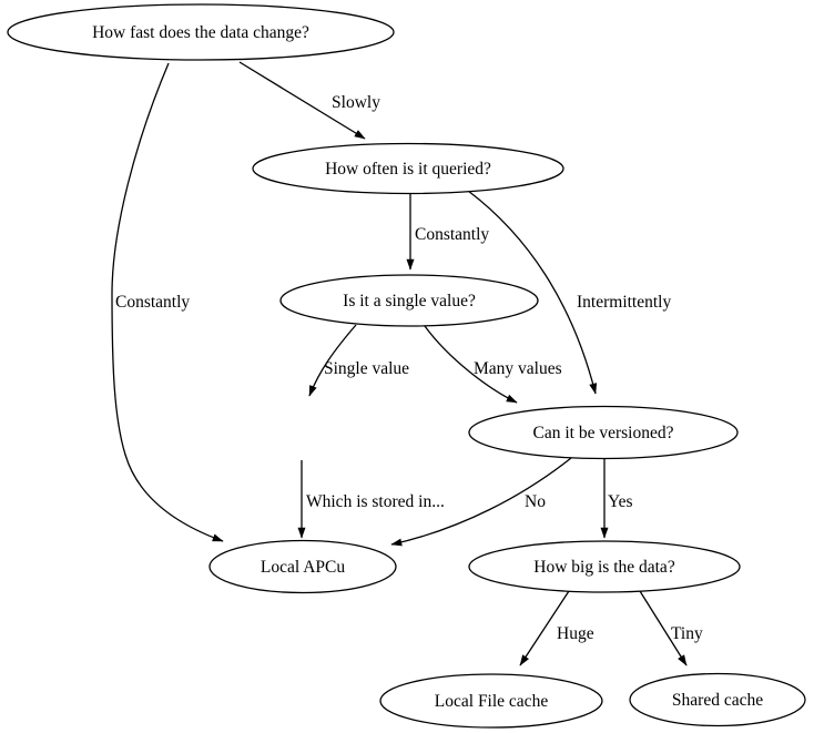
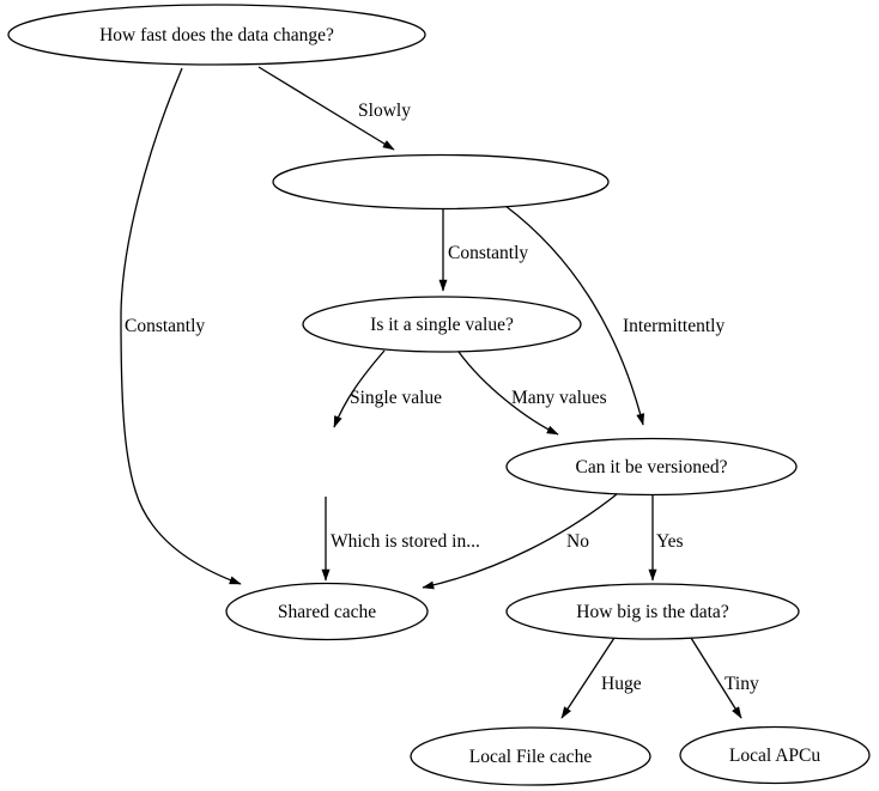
  Slowly
  Constantly
  Constantly
  Intermittently
  Single value
  Many values
  Which is stored in...
  No
  Yes
  Huge
  Tiny
  How fast does the data change?
- How often is it queried?
  Is it a single value?
  Can it be versioned?
- Local APCu
+ Shared cache
  How big is the data?
  Local File cache
- Shared cache
+ Local APCu
